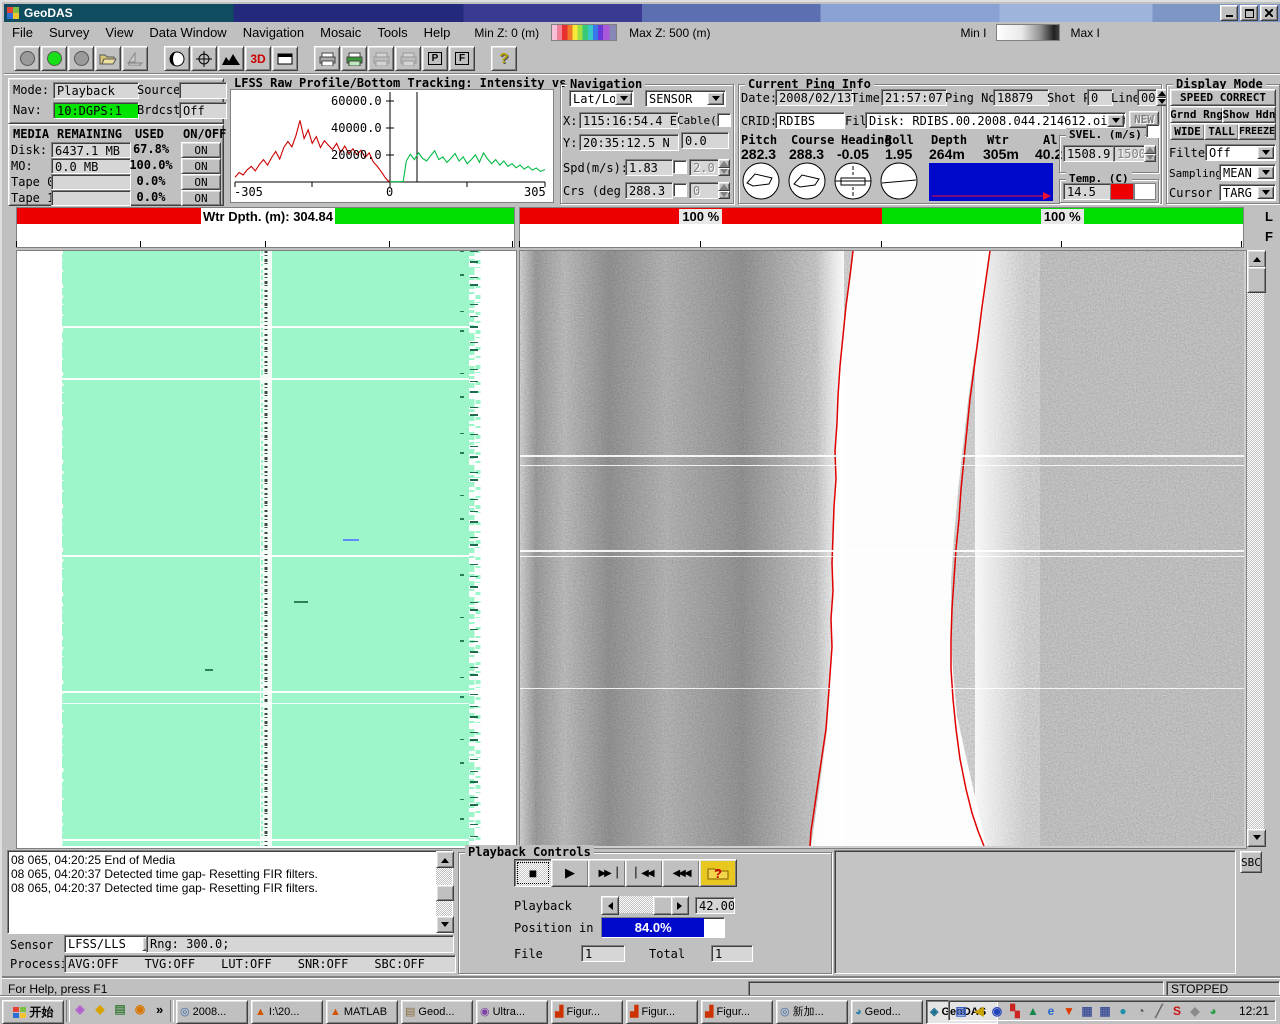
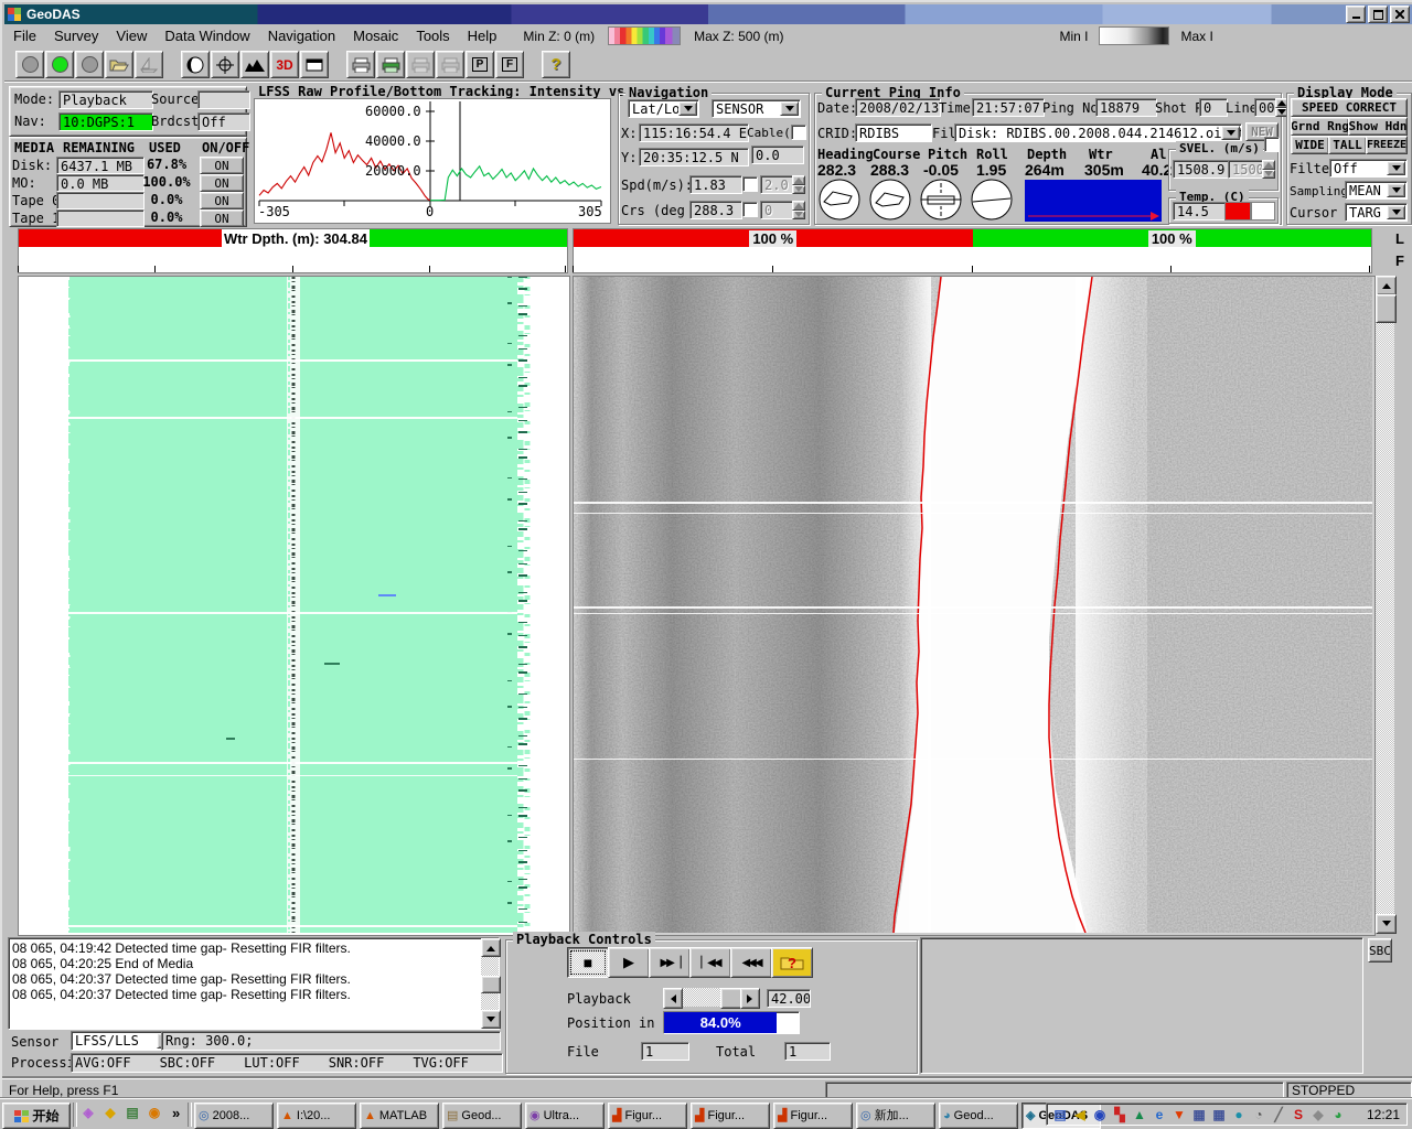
  GeoDAS
  File
  Survey
  View
  Data Window
  Navigation
  Mosaic
  Tools
  Help
  Min Z: 0 (m)
  Max Z: 500 (m)
  Min I
  Max I
  3D
  P
  F
  ?
  Mode:
  Playback
  Source
  Nav:
  10:DGPS:1
  Brdcst
  Off
  MEDIA
  REMAINING
  USED
  ON/OFF
  Disk:
  6437.1 MB
  67.8%
  ON
  MO:
  0.0 MB
  100.0%
  ON
  Tape
  0.0%
  ON
  Tape
  0.0%
  ON
  LFSS Raw Profile/Bottom Tracking: Intensity vs
  60000.0
  40000.0
  20000.0
  -305
  0
  305
  Navigation
  Lat/Lo
  SENSOR
  X:
  115:16:54.4 E
  Cable(
  Y:
  20:35:12.5 N
  0.0
  Spd(m/s)
  1.83
  2.0
  Crs (deg
  288.3
  0
  Current Ping Info
  Date:
  2008/02/13
  Time
  21:57:07
  Ping No
  18879
  Shot
  0
  Lin
  00
  CRID:
  RDIBS
  Fil
  Disk: RDIBS.00.2008.044.214612.oi
  NEW
- Pitch
+ Heading
  Course
- Heading
+ Pitch
  Roll
  Depth
  Wtr
  Al
  282.3
  288.3
  -0.05
  1.95
  264m
  305m
  40.2
  SVEL. (m/s)
  1508.9
  1500
  Temp. (C)
  14.5
  Display Mode
  SPEED CORRECT
  Grnd Rng
  Show Hdn
  WIDE
  TALL
  FREEZE
  Filte
  Off
  Samplin
  MEAN
  Cursor
  TARG
  Wtr Dpth. (m): 304.84
  100 %
  100 %
  L
  F
+ 08 065, 04:19:42 Detected time gap- Resetting FIR filters.
  08 065, 04:20:25 End of Media
  08 065, 04:20:37 Detected time gap- Resetting FIR filters.
  08 065, 04:20:37 Detected time gap- Resetting FIR filters.
  Sensor
  LFSS/LLS
  Rng: 300.0;
  Process
  AVG:OFF
- TVG:OFF
+ SBC:OFF
  LUT:OFF
  SNR:OFF
- SBC:OFF
+ TVG:OFF
  Playback Controls
  ■
  ▶
  ▶▶▕
  ▏◀◀
  ◀◀◀
  ?
  Playback
  42.00
  Position in
  84.0%
  File
  1
  Total
  1
  SBC
  For Help, press F1
  STOPPED
  开始
  ◈
  ◆
  ▤
  ◉
  »
  ◎
  2008...
  ▲
  I:\20...
  ▲
  MATLAB
  ▤
  Geod...
  ◉
  Ultra...
  ▟
  Figur...
  ▟
  Figur...
  ▟
  Figur...
  ◎
  新加...
  ◕
  Geod...
  ◈
  GeoDAS
  ▤
  ◀
  ◉
  ▚
  ▲
  e
  ▼
  ▦
  ▦
  ●
  ◔
  ╱
  S
  ◆
  ◕
  12:21
